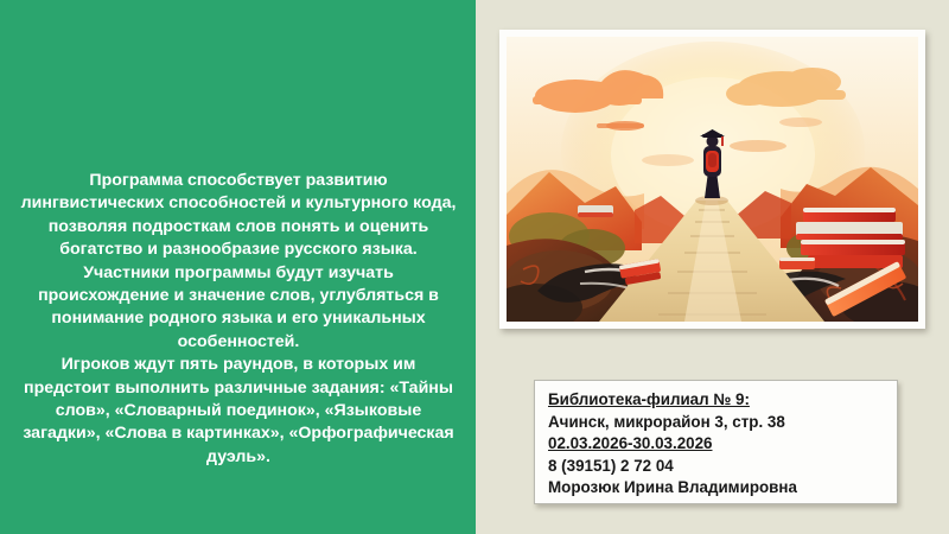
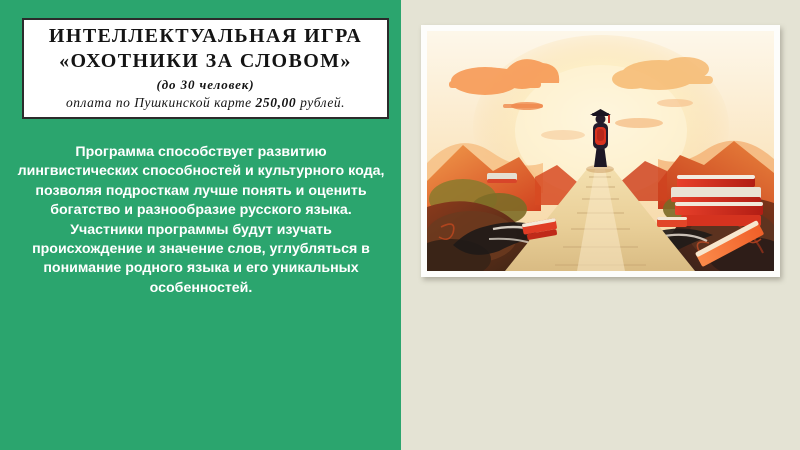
+ ИНТЕЛЛЕКТУАЛЬНАЯ ИГРА
+ «ОХОТНИКИ ЗА СЛОВОМ»
+ (до 30 человек)
+ оплата по Пушкинской карте 250,00 рублей.
- Программа способствует развитию лингвистических способностей и культурного кода, позволяя подросткам слов понять и оценить богатство и разнообразие русского языка. Участники программы будут изучать происхождение и значение слов, углубляться в понимание родного языка и его уникальных особенностей.
+ Программа способствует развитию лингвистических способностей и культурного кода, позволяя подросткам лучше понять и оценить богатство и разнообразие русского языка. Участники программы будут изучать происхождение и значение слов, углубляться в понимание родного языка и его уникальных особенностей.
- Игроков ждут пять раундов, в которых им предстоит выполнить различные задания: «Тайны слов», «Словарный поединок», «Языковые загадки», «Слова в картинках», «Орфографическая дуэль».
- Библиотека-филиал № 9:
- Ачинск, микрорайон 3, стр. 38
- 02.03.2026-30.03.2026
- 8 (39151) 2 72 04
- Морозюк Ирина Владимировна
